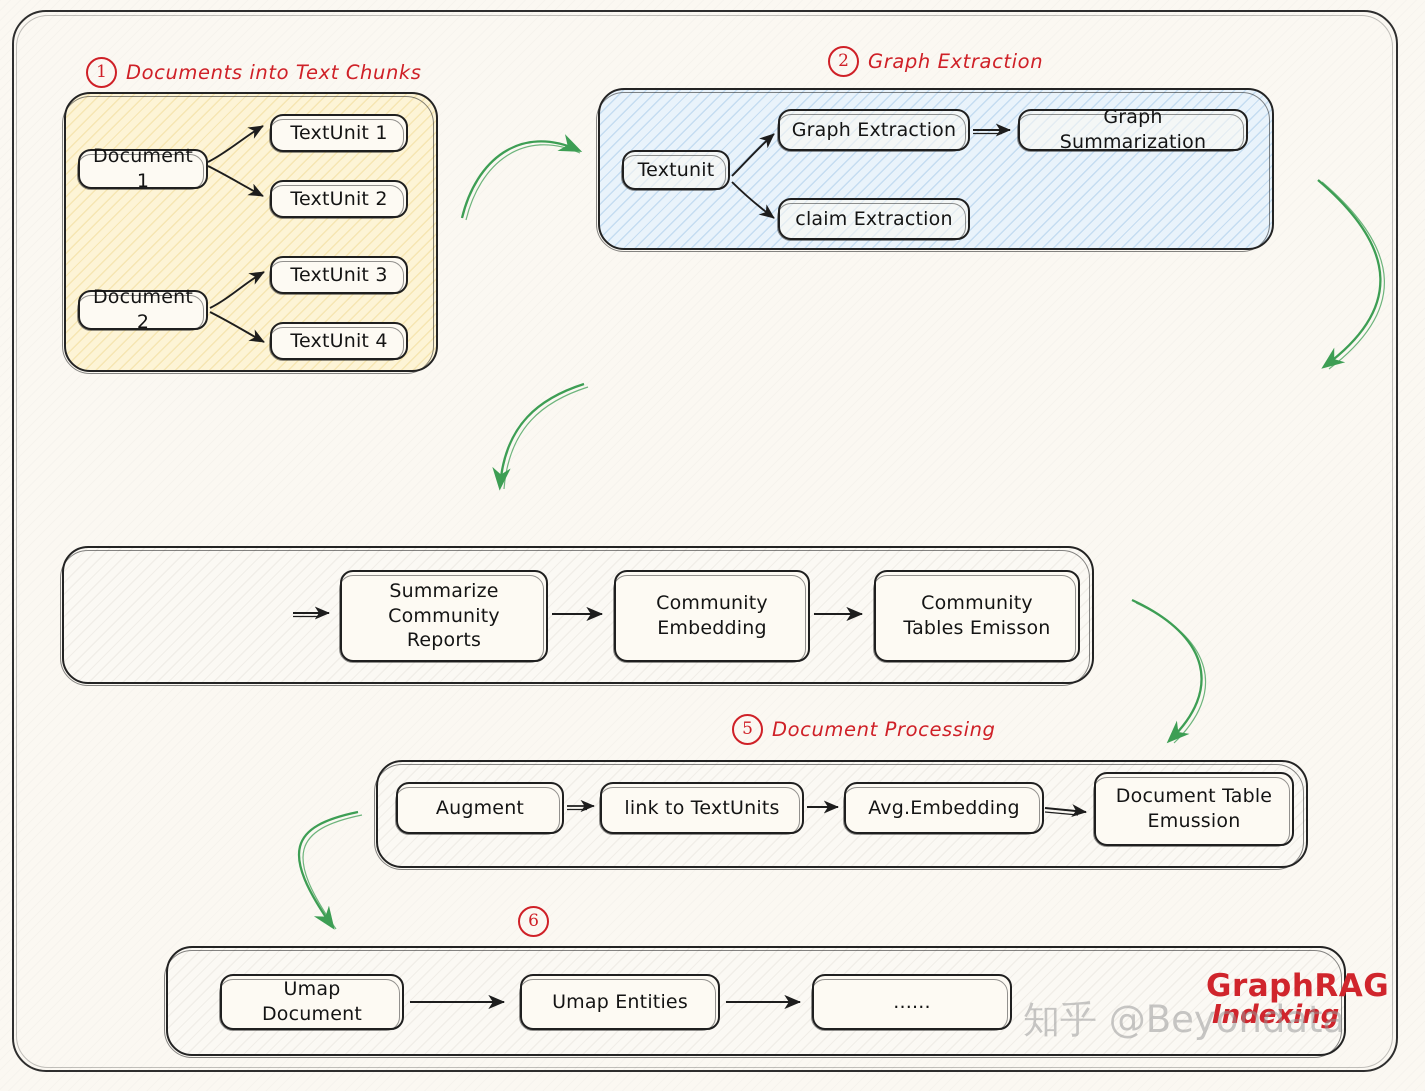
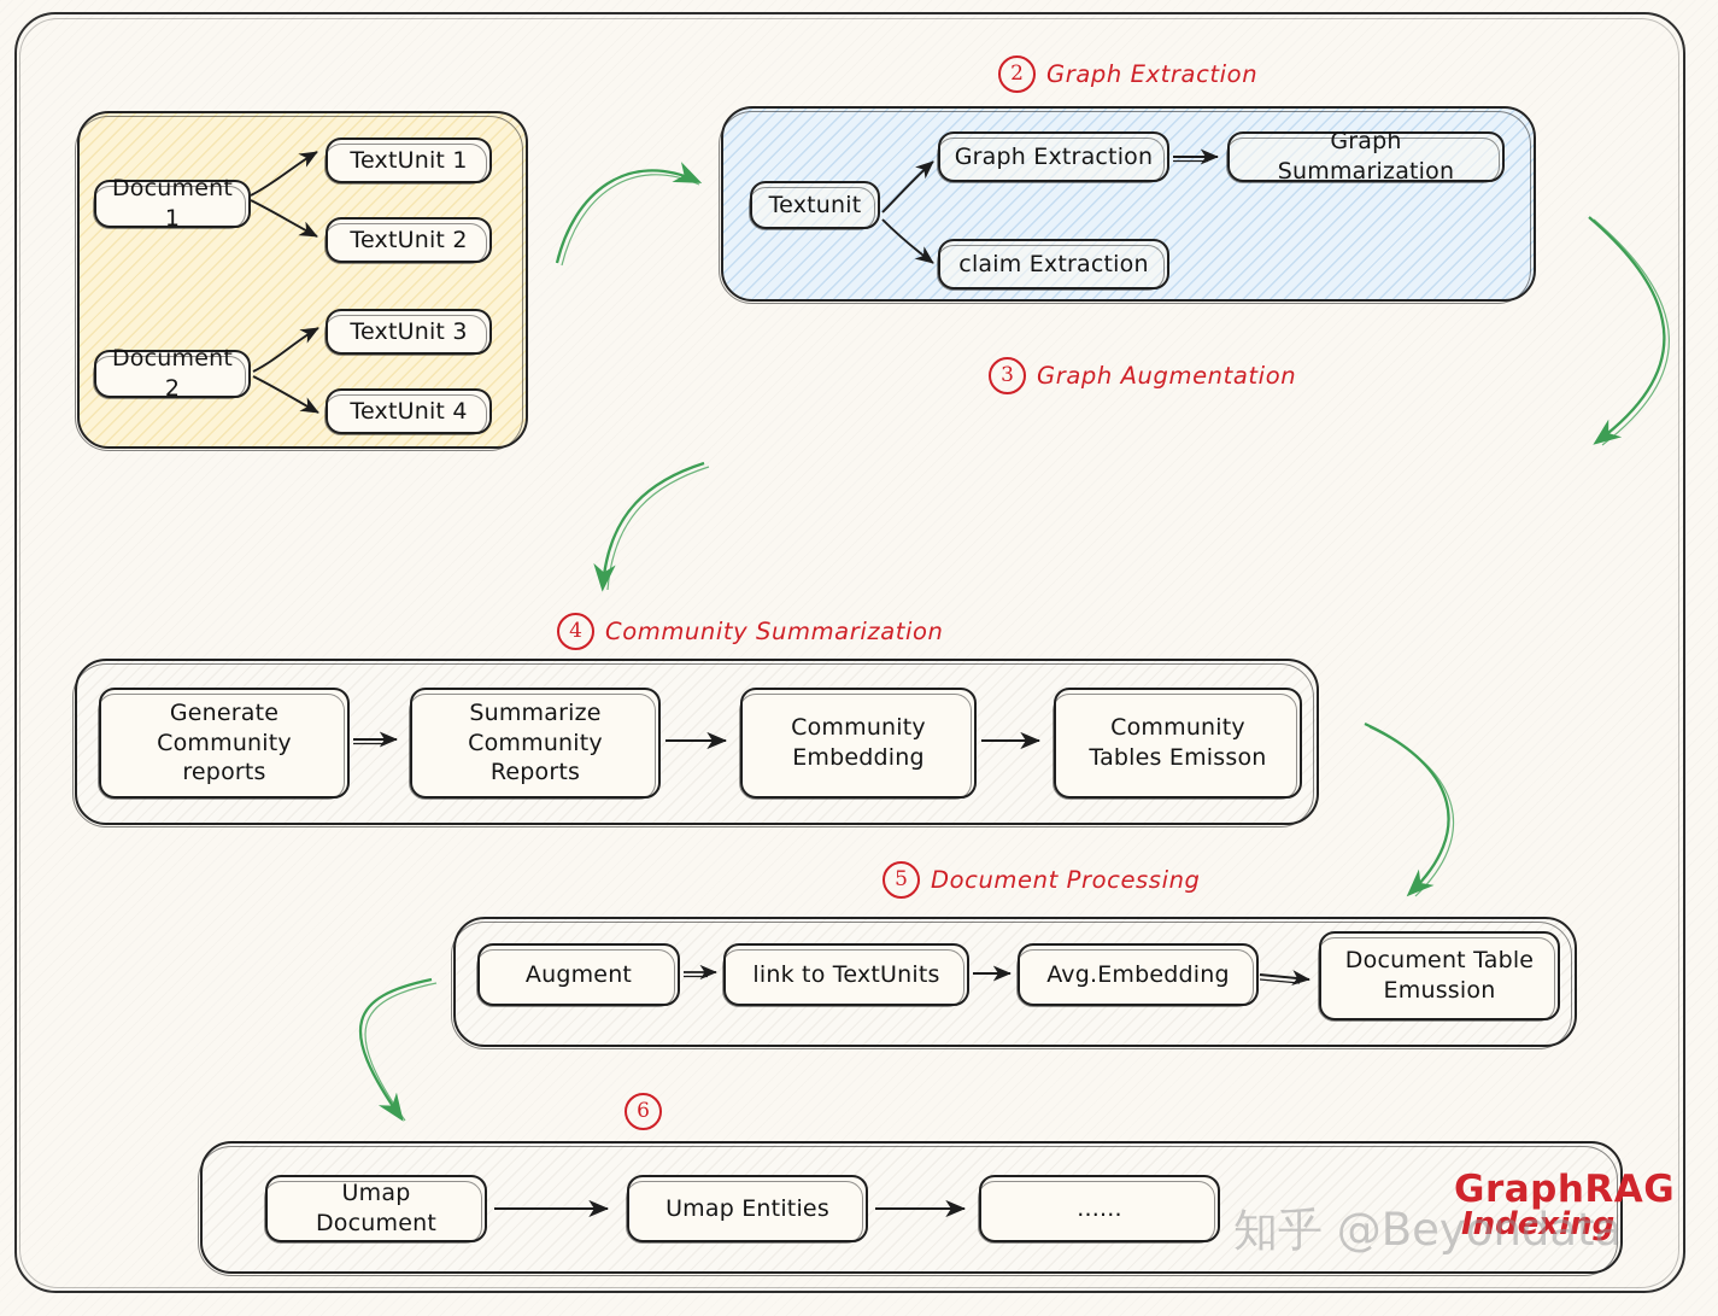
- 1
- Documents into Text Chunks
  Document 1
  Document 2
  TextUnit 1
  TextUnit 2
  TextUnit 3
  TextUnit 4
  2
  Graph Extraction
  Textunit
  Graph Extraction
  Graph Summarization
  claim Extraction
+ 3
+ Graph Augmentation
+ 4
+ Community Summarization
+ Generate
+ Community reports
  Summarize
  Community Reports
  Community
  Embedding
  Community
  Tables Emisson
  5
  Document Processing
  Augment
  link to TextUnits
  Avg.Embedding
  Document Table
  Emussion
  6
  Umap Document
  Umap Entities
  ......
  GraphRAG
  Indexing
  知乎 @Beyondata
